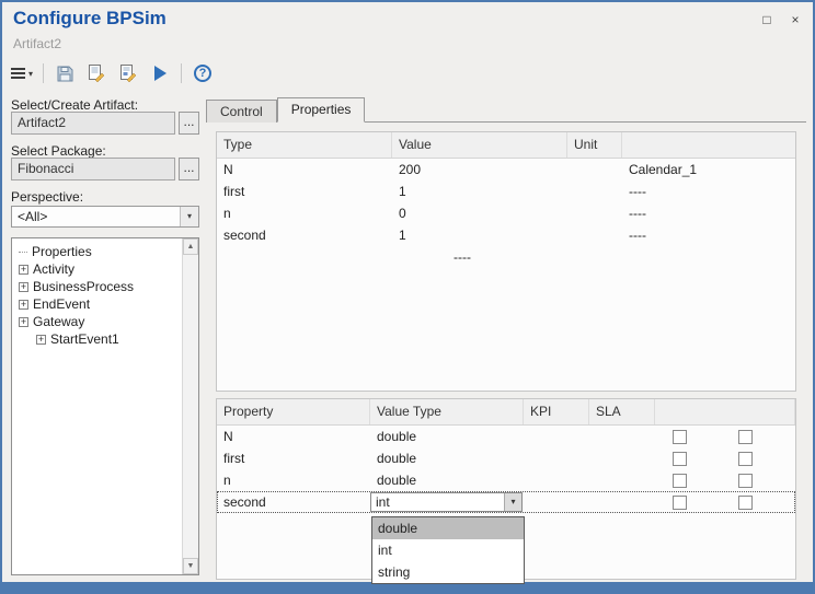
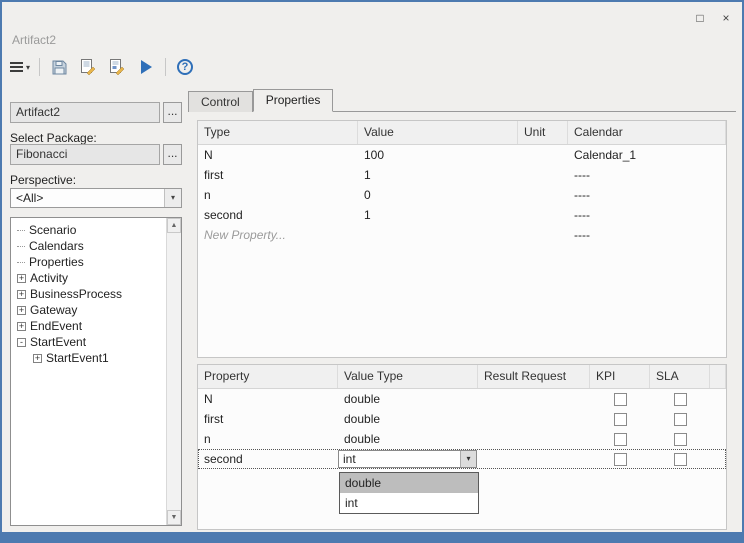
- Configure BPSim
  □
  ×
  Artifact2
  ▾
  ?
- Select/Create Artifact:
  Artifact2
  ...
  Select Package:
  Fibonacci
  ...
  Perspective:
  <All>
  ▾
+ Scenario
+ Calendars
  Properties
  +
  Activity
  +
  BusinessProcess
  +
- EndEvent
+ Gateway
  +
- Gateway
+ EndEvent
+ -
+ StartEvent
  +
  StartEvent1
  Control
  Properties
  Type
  Value
  Unit
+ Calendar
  N
- 200
+ 100
  Calendar_1
  first
  1
  ----
  n
  0
  ----
  second
  1
  ----
+ New Property...
  ----
  Property
  Value Type
+ Result Request
  KPI
  SLA
  N
  double
  first
  double
  n
  double
  second
  int
  ▾
  double
  int
- string
